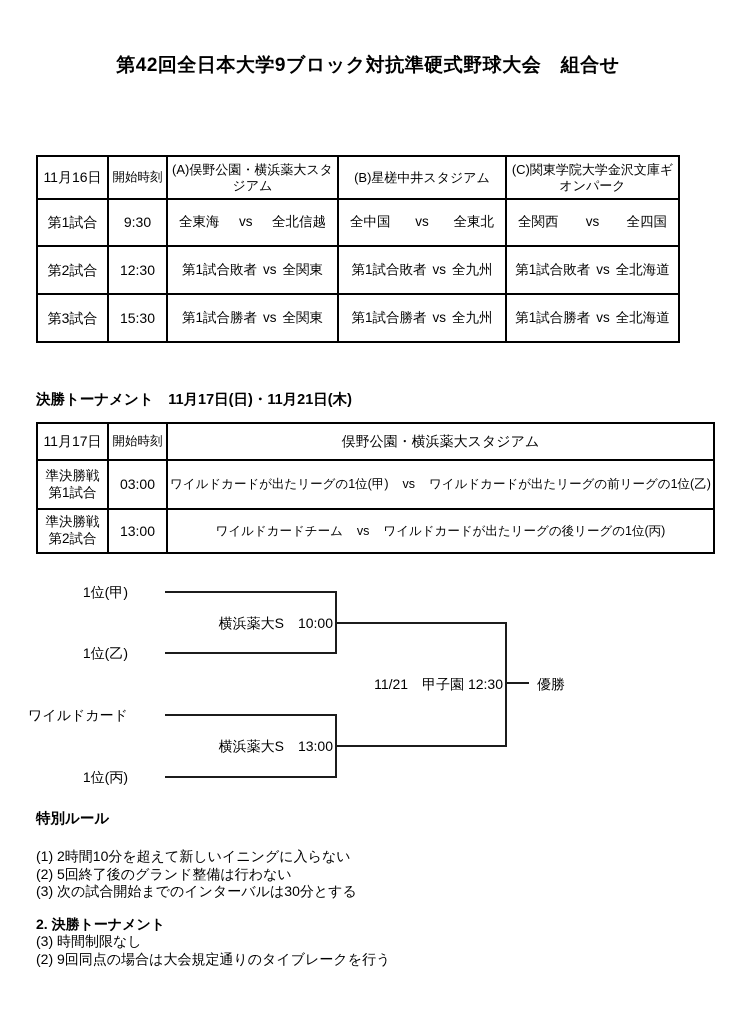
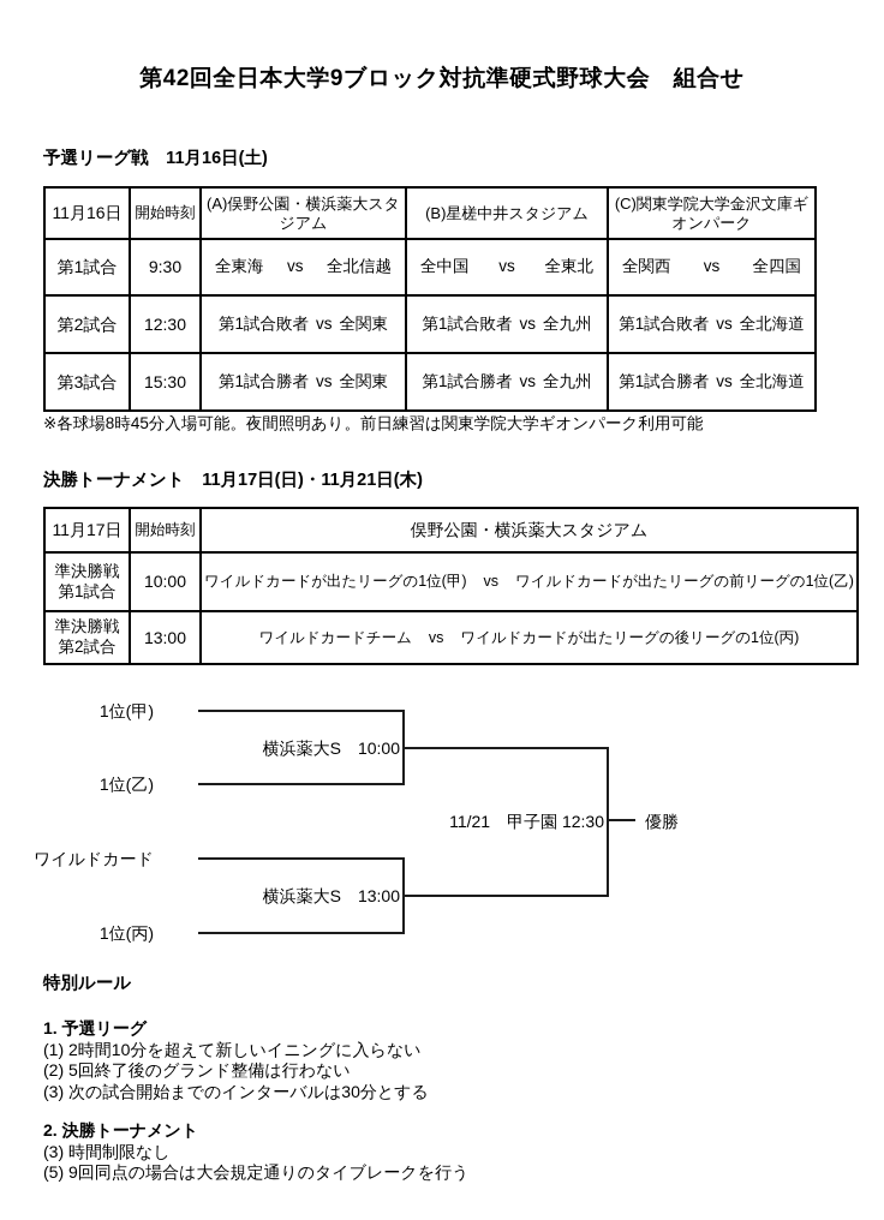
  第42回全日本大学9ブロック対抗準硬式野球大会 組合せ
+ 予選リーグ戦 11月16日(土)
  11月16日	開始時刻	(A)俣野公園・横浜薬大スタジアム	(B)星槎中井スタジアム	(C)関東学院大学金沢文庫ギオンパーク
  第1試合	9:30	全東海 vs 全北信越	全中国 vs 全東北	全関西 vs 全四国
  第2試合	12:30	第1試合敗者 vs 全関東	第1試合敗者 vs 全九州	第1試合敗者 vs 全北海道
  第3試合	15:30	第1試合勝者 vs 全関東	第1試合勝者 vs 全九州	第1試合勝者 vs 全北海道
+ ※各球場8時45分入場可能。夜間照明あり。前日練習は関東学院大学ギオンパーク利用可能
  決勝トーナメント 11月17日(日)・11月21日(木)
  11月17日	開始時刻	俣野公園・横浜薬大スタジアム
- 準決勝戦 第1試合	03:00	ワイルドカードが出たリーグの1位(甲) vs ワイルドカードが出たリーグの前リーグの1位(乙)
+ 準決勝戦 第1試合	10:00	ワイルドカードが出たリーグの1位(甲) vs ワイルドカードが出たリーグの前リーグの1位(乙)
  準決勝戦 第2試合	13:00	ワイルドカードチーム vs ワイルドカードが出たリーグの後リーグの1位(丙)
  1位(甲)
  1位(乙)
  ワイルドカード
  1位(丙)
  横浜薬大S 10:00
  横浜薬大S 13:00
  11/21 甲子園 12:30
  優勝
  特別ルール
+ 1. 予選リーグ
  (1) 2時間10分を超えて新しいイニングに入らない
  (2) 5回終了後のグランド整備は行わない
  (3) 次の試合開始までのインターバルは30分とする
  2. 決勝トーナメント
  (3) 時間制限なし
- (2) 9回同点の場合は大会規定通りのタイブレークを行う
+ (5) 9回同点の場合は大会規定通りのタイブレークを行う
